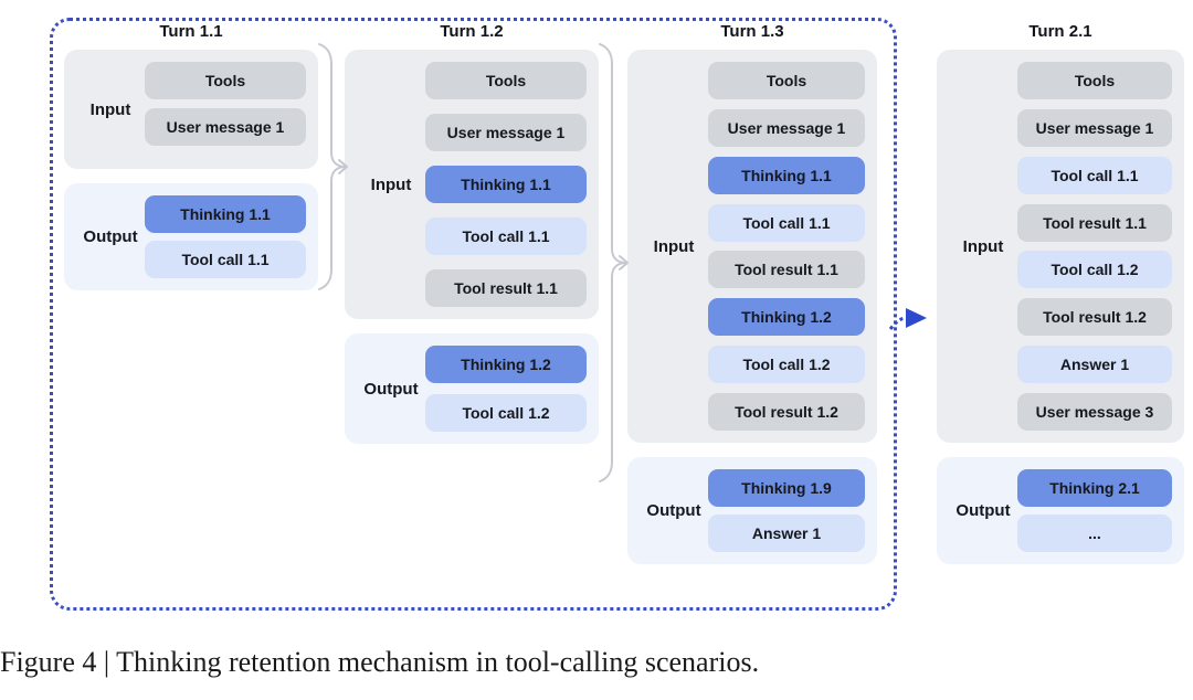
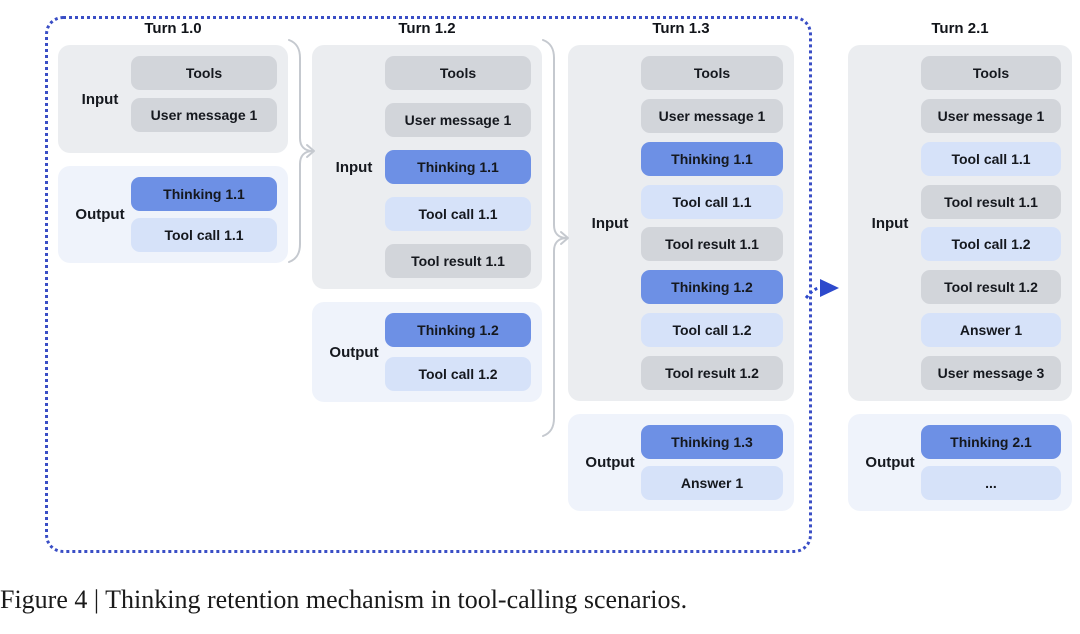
- Turn 1.1
+ Turn 1.0
  Input
  Tools
  User message 1
  Output
  Thinking 1.1
  Tool call 1.1
  Turn 1.2
  Input
  Tools
  User message 1
  Thinking 1.1
  Tool call 1.1
  Tool result 1.1
  Output
  Thinking 1.2
  Tool call 1.2
  Turn 1.3
  Input
  Tools
  User message 1
  Thinking 1.1
  Tool call 1.1
  Tool result 1.1
  Thinking 1.2
  Tool call 1.2
  Tool result 1.2
  Output
- Thinking 1.9
+ Thinking 1.3
  Answer 1
  Turn 2.1
  Input
  Tools
  User message 1
  Tool call 1.1
  Tool result 1.1
  Tool call 1.2
  Tool result 1.2
  Answer 1
  User message 3
  Output
  Thinking 2.1
  ...
  Figure 4 | Thinking retention mechanism in tool-calling scenarios.
